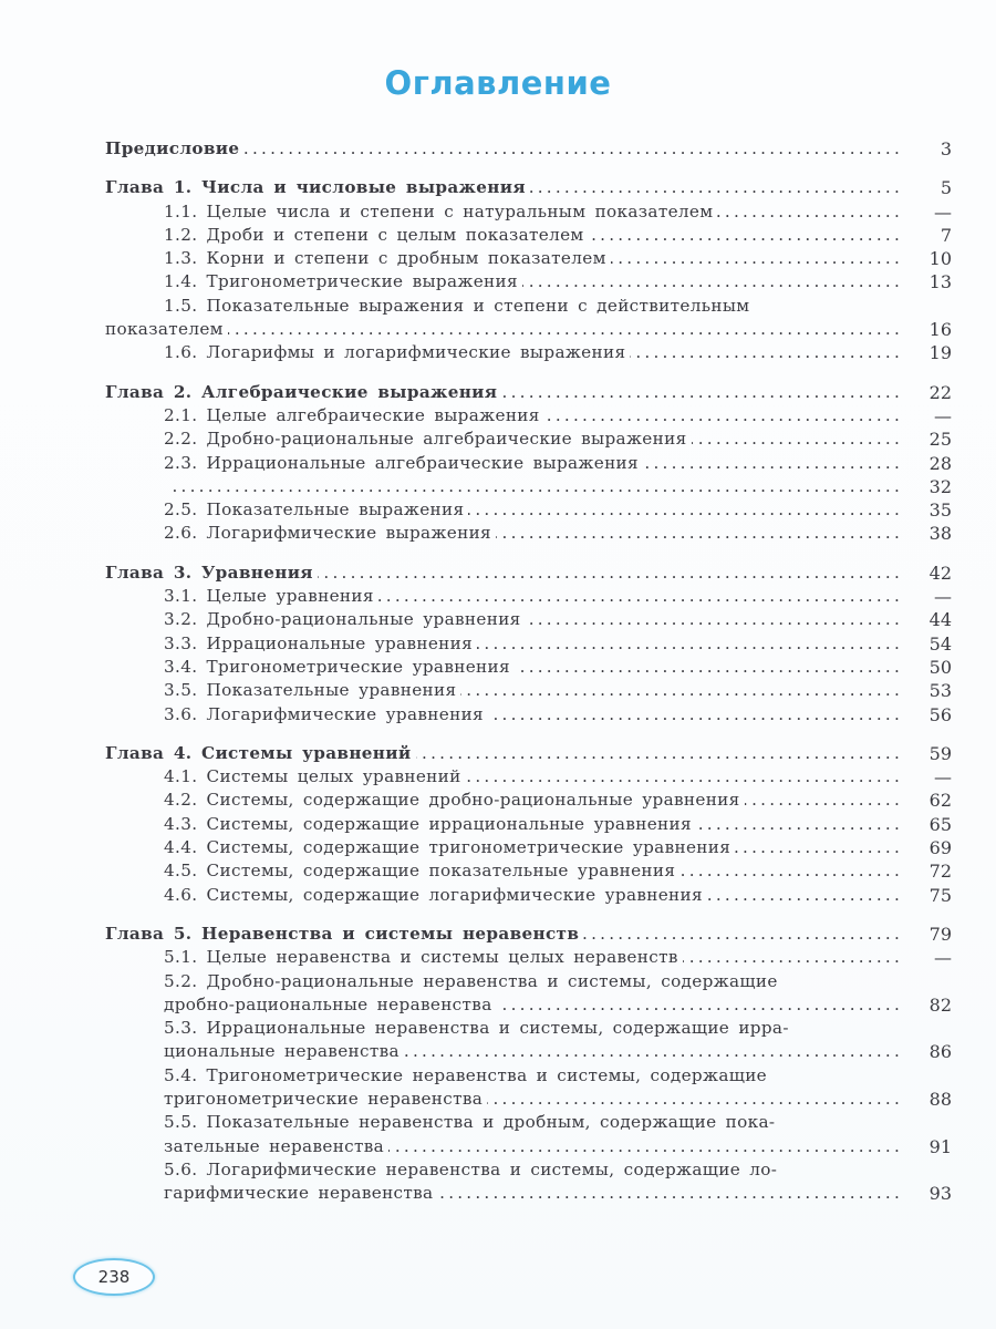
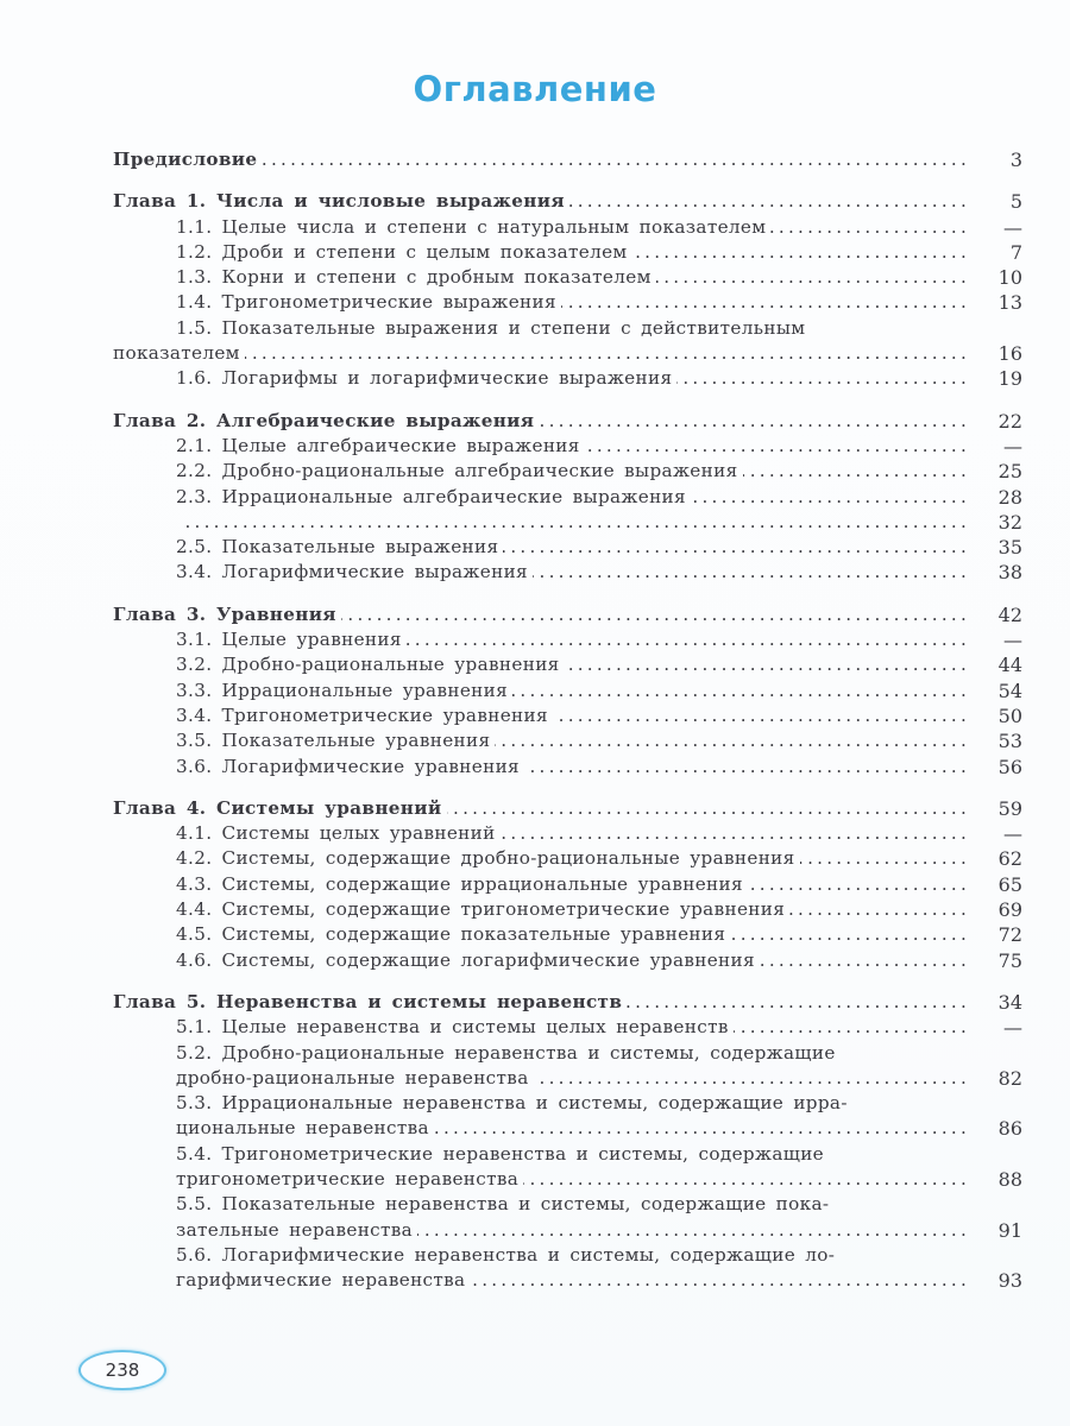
  Оглавление
  Предисловие
  3
  Глава 1. Числа и числовые выражения
  5
  1.1. Целые числа и степени с натуральным показателем
  —
  1.2. Дроби и степени с целым показателем
  7
  1.3. Корни и степени с дробным показателем
  10
  1.4. Тригонометрические выражения
  13
  1.5. Показательные выражения и степени с действительным
  показателем
  16
  1.6. Логарифмы и логарифмические выражения
  19
  Глава 2. Алгебраические выражения
  22
  2.1. Целые алгебраические выражения
  —
  2.2. Дробно-рациональные алгебраические выражения
  25
  2.3. Иррациональные алгебраические выражения
  28
  32
  2.5. Показательные выражения
  35
- 2.6. Логарифмические выражения
+ 3.4. Логарифмические выражения
  38
  Глава 3. Уравнения
  42
  3.1. Целые уравнения
  —
  3.2. Дробно-рациональные уравнения
  44
  3.3. Иррациональные уравнения
  54
  3.4. Тригонометрические уравнения
  50
  3.5. Показательные уравнения
  53
  3.6. Логарифмические уравнения
  56
  Глава 4. Системы уравнений
  59
  4.1. Системы целых уравнений
  —
  4.2. Системы, содержащие дробно-рациональные уравнения
  62
  4.3. Системы, содержащие иррациональные уравнения
  65
  4.4. Системы, содержащие тригонометрические уравнения
  69
  4.5. Системы, содержащие показательные уравнения
  72
  4.6. Системы, содержащие логарифмические уравнения
  75
  Глава 5. Неравенства и системы неравенств
- 79
+ 34
  5.1. Целые неравенства и системы целых неравенств
  —
  5.2. Дробно-рациональные неравенства и системы, содержащие
  дробно-рациональные неравенства
  82
  5.3. Иррациональные неравенства и системы, содержащие ирра-
  циональные неравенства
  86
  5.4. Тригонометрические неравенства и системы, содержащие
  тригонометрические неравенства
  88
- 5.5. Показательные неравенства и дробным, содержащие пока-
+ 5.5. Показательные неравенства и системы, содержащие пока-
  зательные неравенства
  91
  5.6. Логарифмические неравенства и системы, содержащие ло-
  гарифмические неравенства
  93
  238
